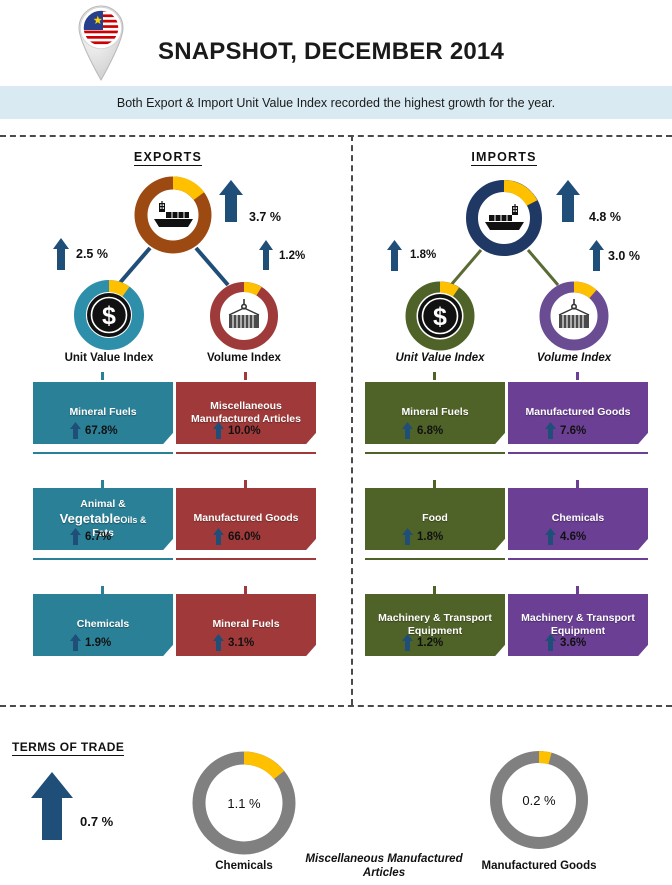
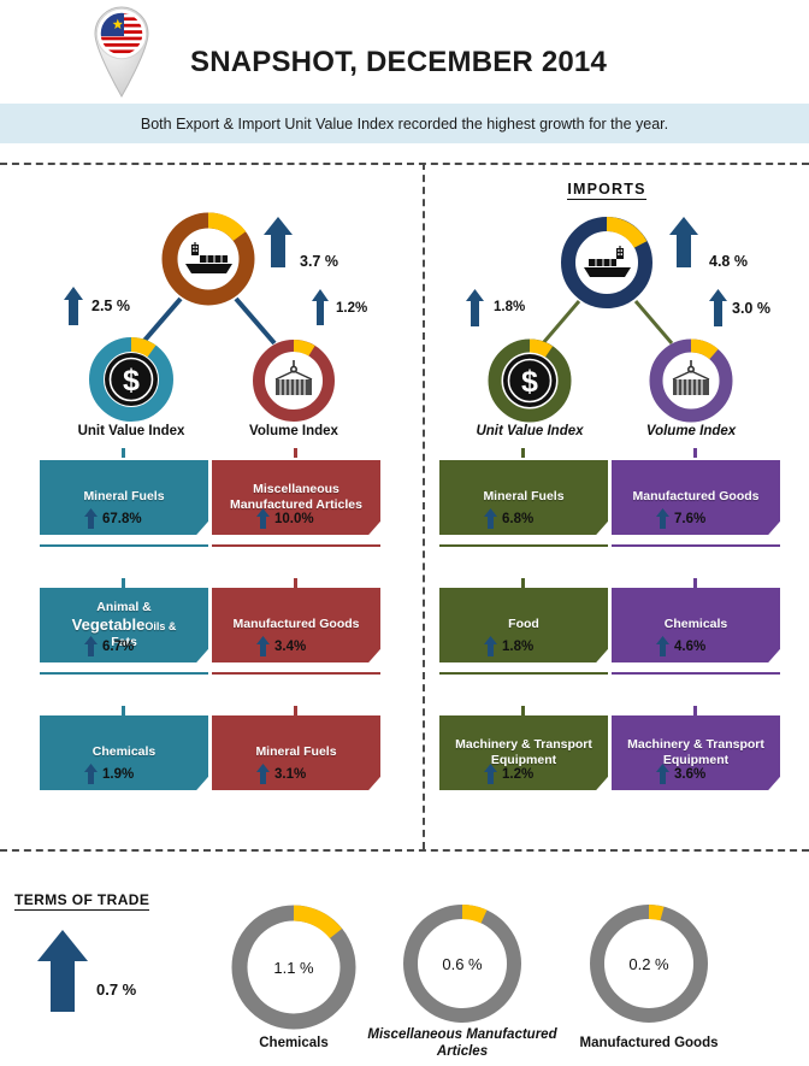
  SNAPSHOT, DECEMBER 2014
  Both Export & Import Unit Value Index recorded the highest growth for the year.
- EXPORTS
  3.7 %
  $
  2.5 %
  Unit Value Index
  1.2%
  Volume Index
  Mineral Fuels
  67.8%
  Animal &
  VegetableOils &
  Fats
  6.7%
  Chemicals
  1.9%
  Miscellaneous Manufactured Articles
  10.0%
  Manufactured Goods
- 66.0%
+ 3.4%
  Mineral Fuels
  3.1%
  IMPORTS
  4.8 %
  $
  1.8%
  Unit Value Index
  3.0 %
  Volume Index
  Mineral Fuels
  6.8%
  Food
  1.8%
  Machinery & Transport Equipment
  1.2%
  Manufactured Goods
  7.6%
  Chemicals
  4.6%
  Machinery & Transport Equipment
  3.6%
  TERMS OF TRADE
  0.7 %
  1.1 %
  Chemicals
+ 0.6 %
  Miscellaneous Manufactured Articles
  0.2 %
  Manufactured Goods
